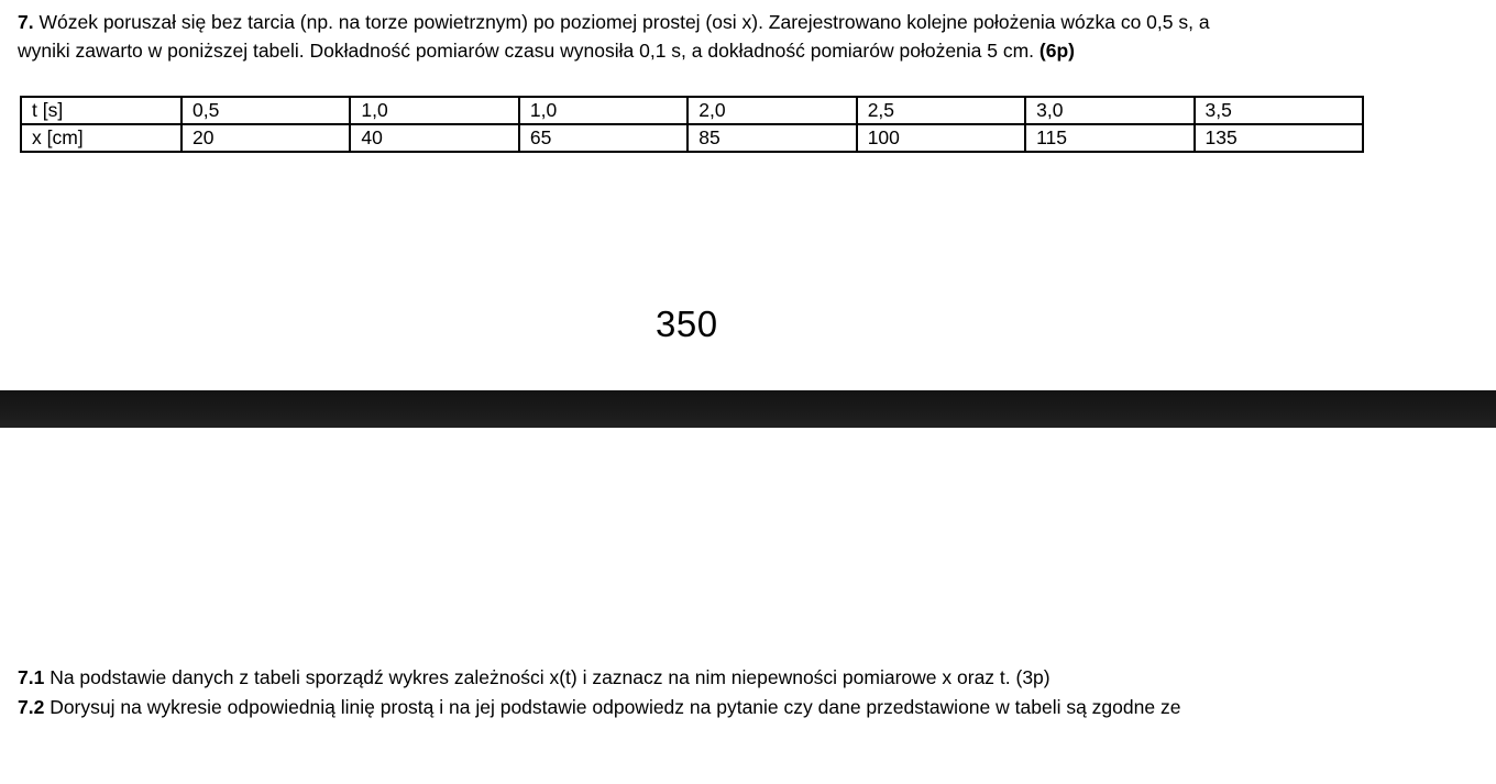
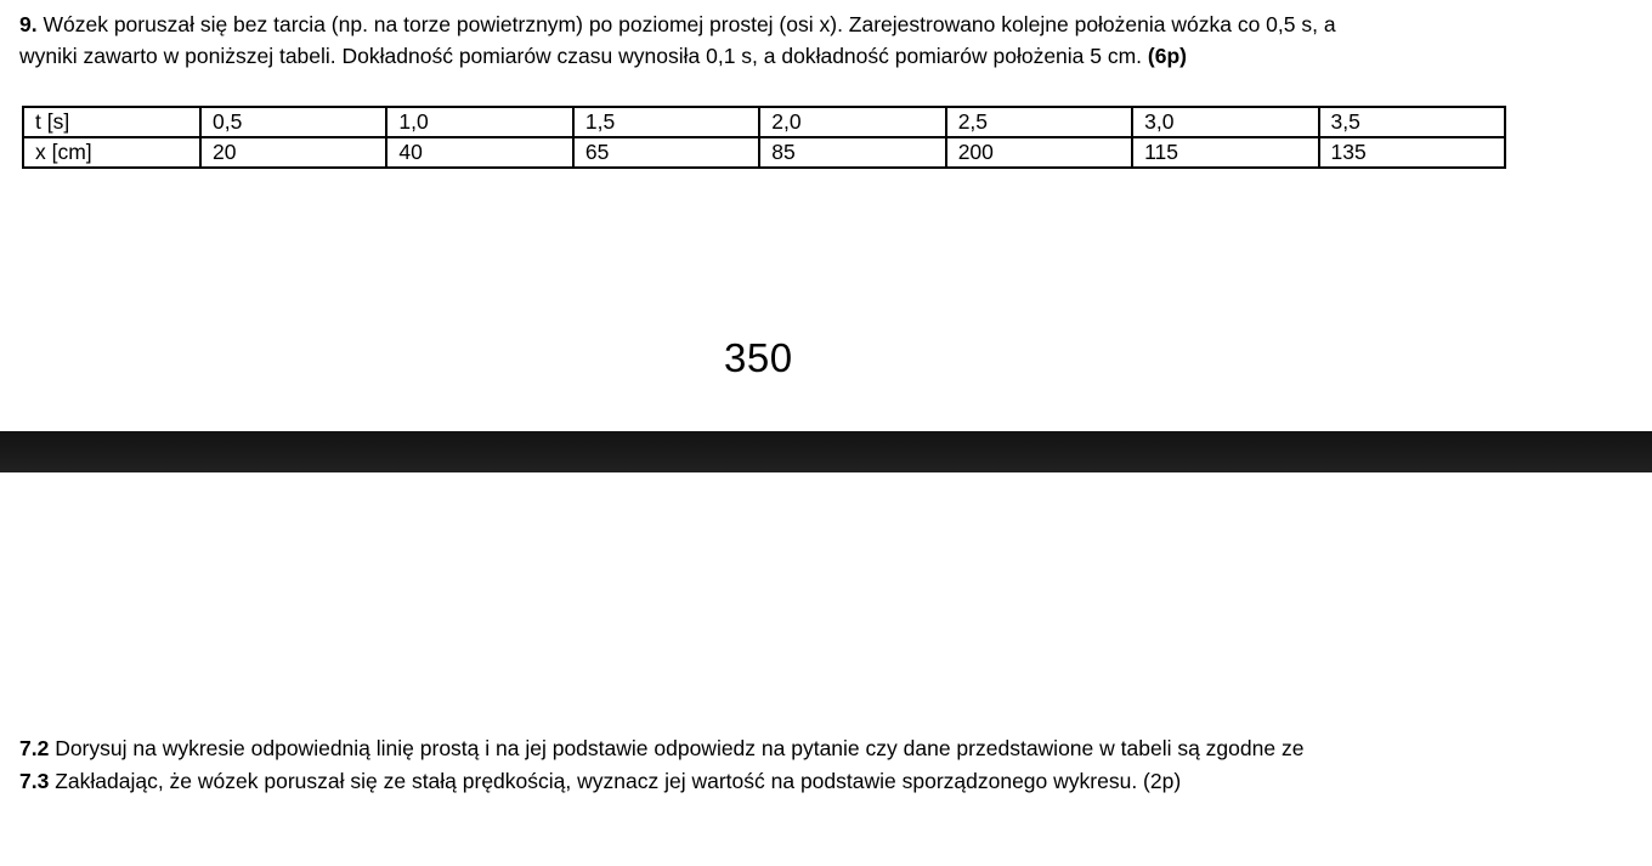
- 7. Wózek poruszał się bez tarcia (np. na torze powietrznym) po poziomej prostej (osi x). Zarejestrowano kolejne położenia wózka co 0,5 s, a
+ 9. Wózek poruszał się bez tarcia (np. na torze powietrznym) po poziomej prostej (osi x). Zarejestrowano kolejne położenia wózka co 0,5 s, a
  wyniki zawarto w poniższej tabeli. Dokładność pomiarów czasu wynosiła 0,1 s, a dokładność pomiarów położenia 5 cm. (6p)
- t [s]	0,5	1,0	1,0	2,0	2,5	3,0	3,5
+ t [s]	0,5	1,0	1,5	2,0	2,5	3,0	3,5
- x [cm]	20	40	65	85	100	115	135
+ x [cm]	20	40	65	85	200	115	135
  350
- 7.1 Na podstawie danych z tabeli sporządź wykres zależności x(t) i zaznacz na nim niepewności pomiarowe x oraz t. (3p)
  7.2 Dorysuj na wykresie odpowiednią linię prostą i na jej podstawie odpowiedz na pytanie czy dane przedstawione w tabeli są zgodne ze
+ 7.3 Zakładając, że wózek poruszał się ze stałą prędkością, wyznacz jej wartość na podstawie sporządzonego wykresu. (2p)
